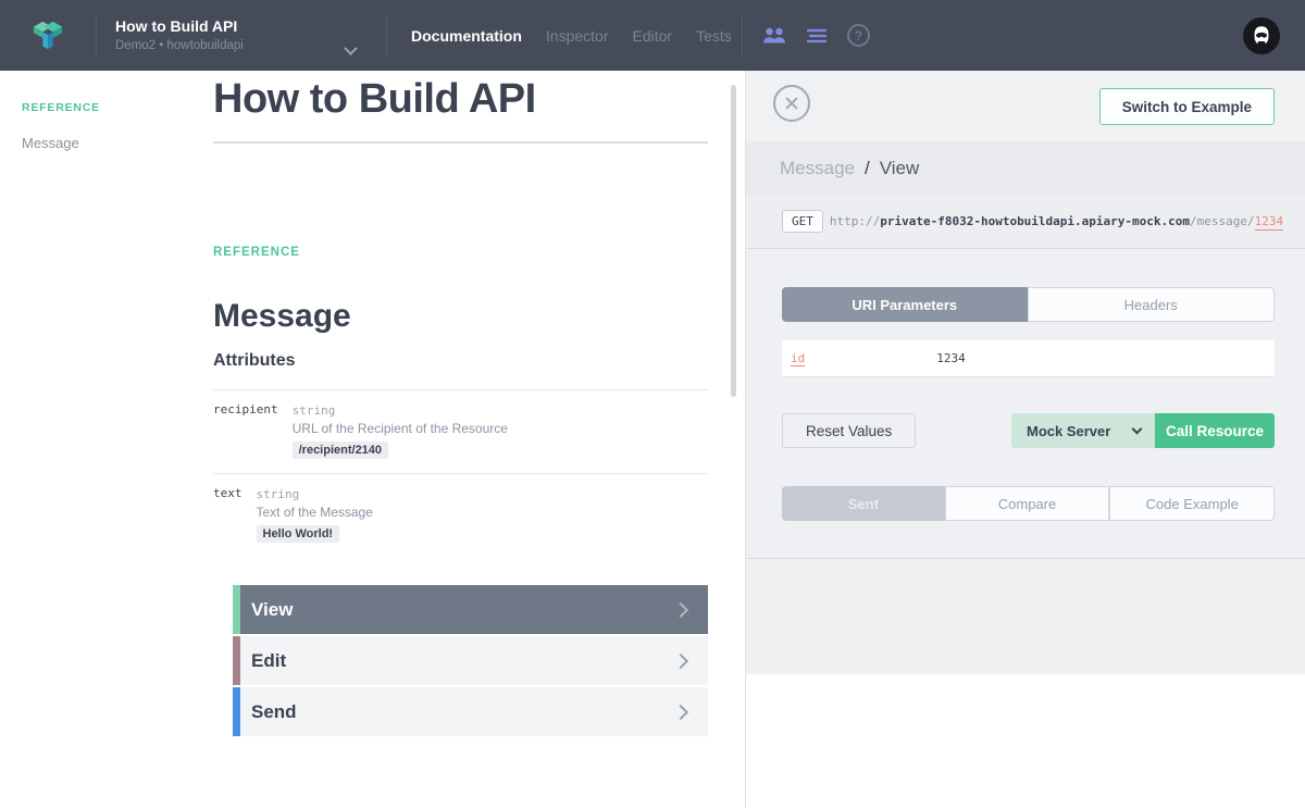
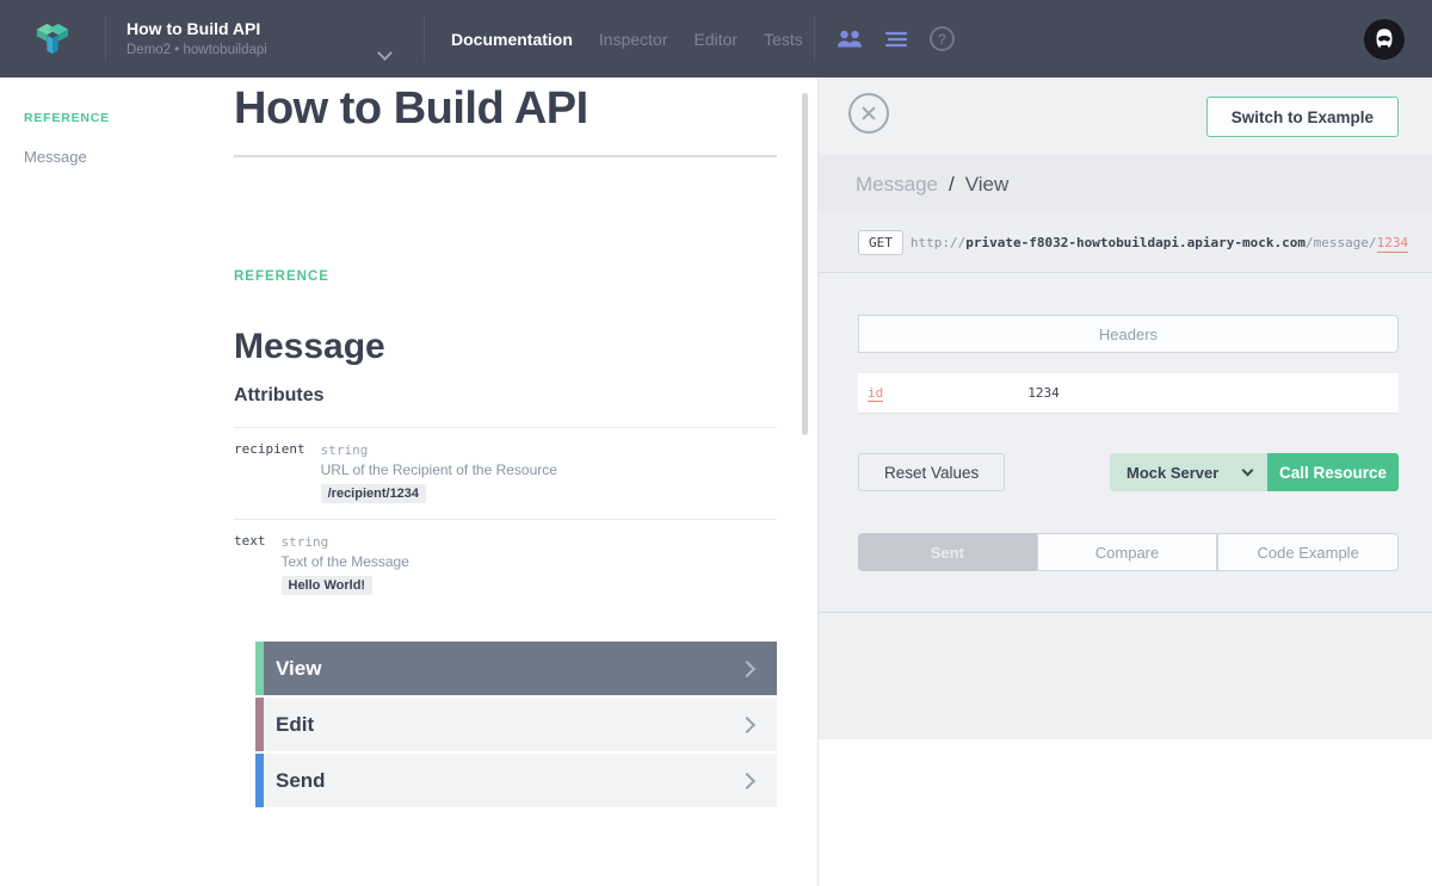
  How to Build API
  Demo2 • howtobuildapi
  Documentation
  Inspector
  Editor
  Tests
  ?
  REFERENCE
  Message
  How to Build API
  REFERENCE
  Message
  Attributes
  recipient
  string
  URL of the Recipient of the Resource
- /recipient/2140
+ /recipient/1234
  text
  string
  Text of the Message
  Hello World!
  View
  Edit
  Send
  Switch to Example
  Message
  /
  View
  GET
  http://private-f8032-howtobuildapi.apiary-mock.com/message/1234
- URI Parameters
  Headers
  id
  1234
  Reset Values
  Mock Server
  Call Resource
  Sent
  Compare
  Code Example
